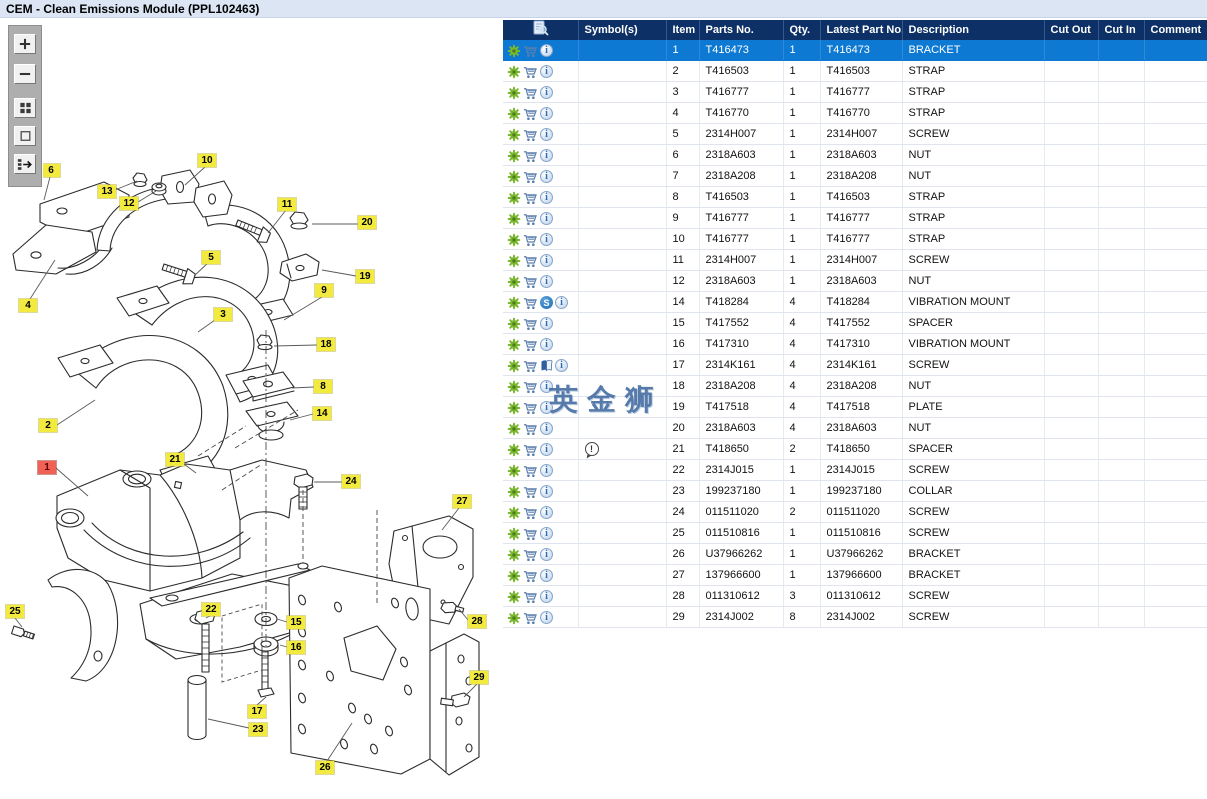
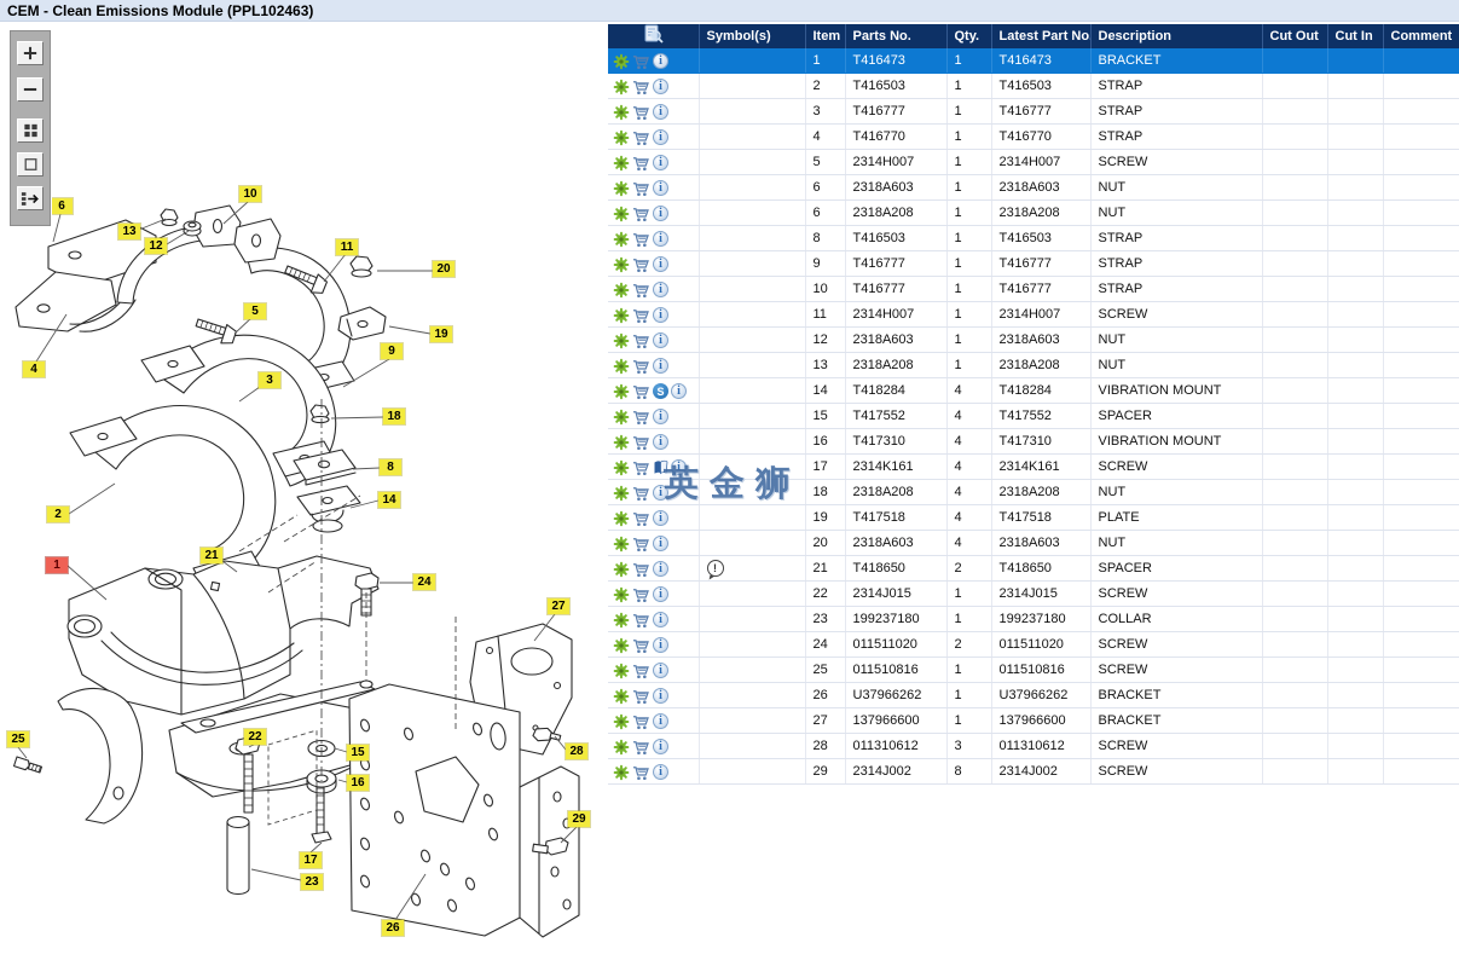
  CEM - Clean Emissions Module (PPL102463)
  1
  2
  3
  4
  5
  6
  8
  9
  10
  11
  12
  13
  14
  15
  16
  17
  18
  19
  20
  21
  22
  23
  24
  25
  26
  27
  28
  29
  英金狮
  	Symbol(s)	Item	Parts No.	Qty.	Latest Part No	Description	Cut Out	Cut In	Comment
  i		1	T416473	1	T416473	BRACKET
  i		2	T416503	1	T416503	STRAP
  i		3	T416777	1	T416777	STRAP
  i		4	T416770	1	T416770	STRAP
  i		5	2314H007	1	2314H007	SCREW
  i		6	2318A603	1	2318A603	NUT
- i		7	2318A208	1	2318A208	NUT
+ i		6	2318A208	1	2318A208	NUT
  i		8	T416503	1	T416503	STRAP
  i		9	T416777	1	T416777	STRAP
  i		10	T416777	1	T416777	STRAP
  i		11	2314H007	1	2314H007	SCREW
  i		12	2318A603	1	2318A603	NUT
+ i		13	2318A208	1	2318A208	NUT
  S i		14	T418284	4	T418284	VIBRATION MOUNT
  i		15	T417552	4	T417552	SPACER
  i		16	T417310	4	T417310	VIBRATION MOUNT
  i		17	2314K161	4	2314K161	SCREW
  i		18	2318A208	4	2318A208	NUT
  i		19	T417518	4	T417518	PLATE
  i		20	2318A603	4	2318A603	NUT
  i	!	21	T418650	2	T418650	SPACER
  i		22	2314J015	1	2314J015	SCREW
  i		23	199237180	1	199237180	COLLAR
  i		24	011511020	2	011511020	SCREW
  i		25	011510816	1	011510816	SCREW
  i		26	U37966262	1	U37966262	BRACKET
  i		27	137966600	1	137966600	BRACKET
  i		28	011310612	3	011310612	SCREW
  i		29	2314J002	8	2314J002	SCREW
